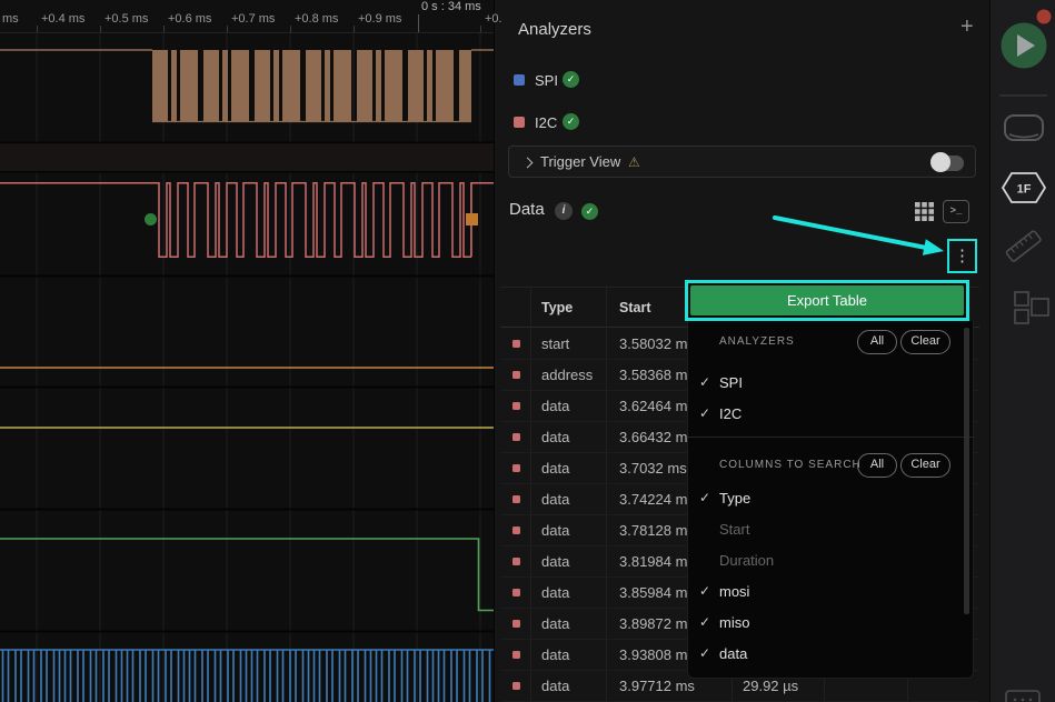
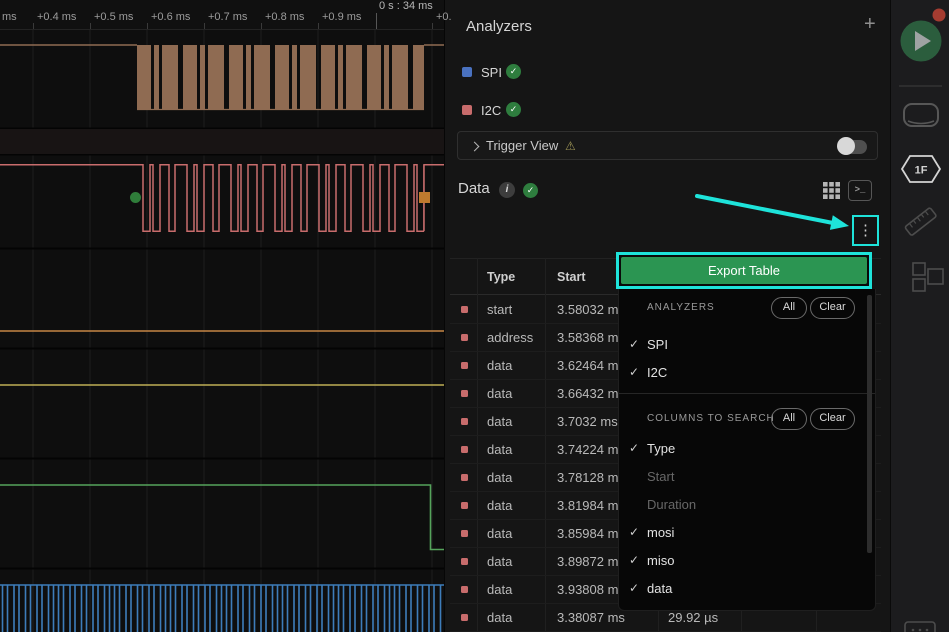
  ms
  +0.4 ms
  +0.5 ms
  +0.6 ms
  +0.7 ms
  +0.8 ms
  +0.9 ms
  +0.
  0 s : 34 ms
  Analyzers
  +
  SPI
  ✓
  I2C
  ✓
  Trigger View
  ⚠
  Data
  i
  ✓
  >_
  ⋮
  Type
  Start
  start
  3.58032 m
  address
  3.58368 m
  data
  3.62464 m
  data
  3.66432 m
  data
  3.7032 ms
  data
  3.74224 m
  data
  3.78128 m
  data
  3.81984 m
  data
  3.85984 m
  data
  3.89872 m
  data
  3.93808 m
  data
- 3.97712 ms
+ 3.38087 ms
  29.92 µs
  Export Table
  ANALYZERS
  All
  Clear
  ✓
  SPI
  ✓
  I2C
  COLUMNS TO SEARCH
  All
  Clear
  ✓
  Type
  Start
  Duration
  ✓
  mosi
  ✓
  miso
  ✓
  data
  1F
